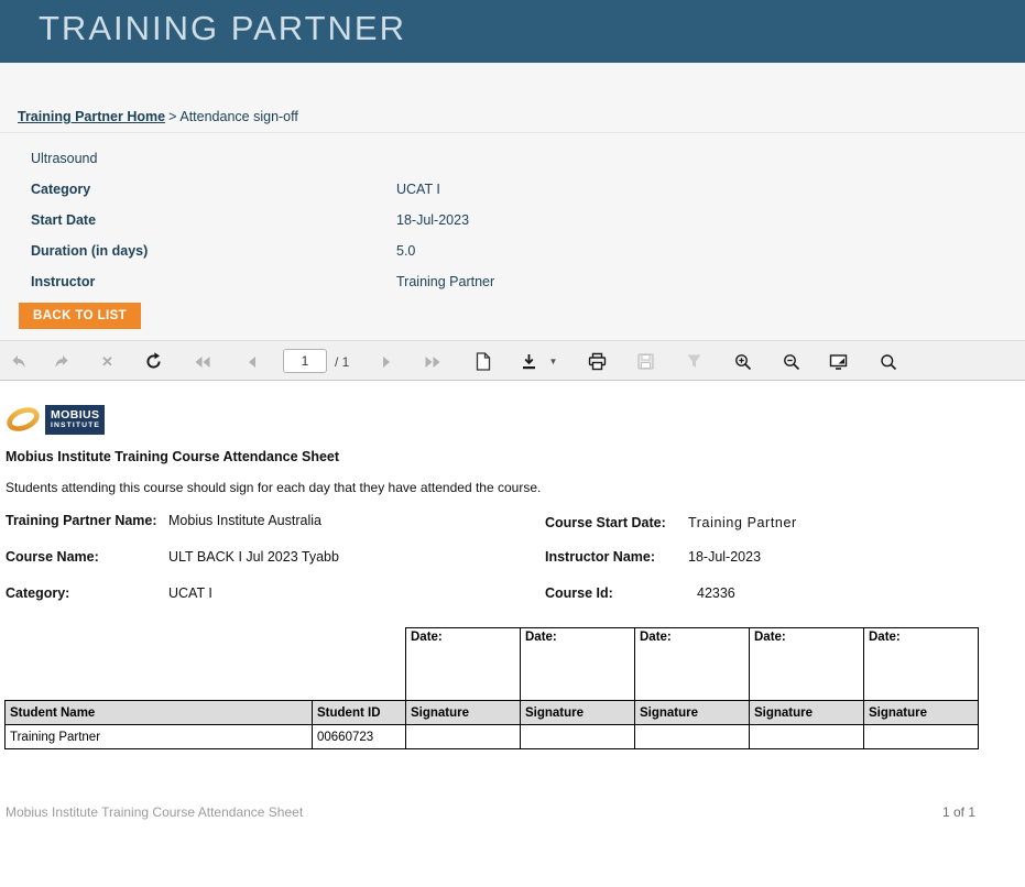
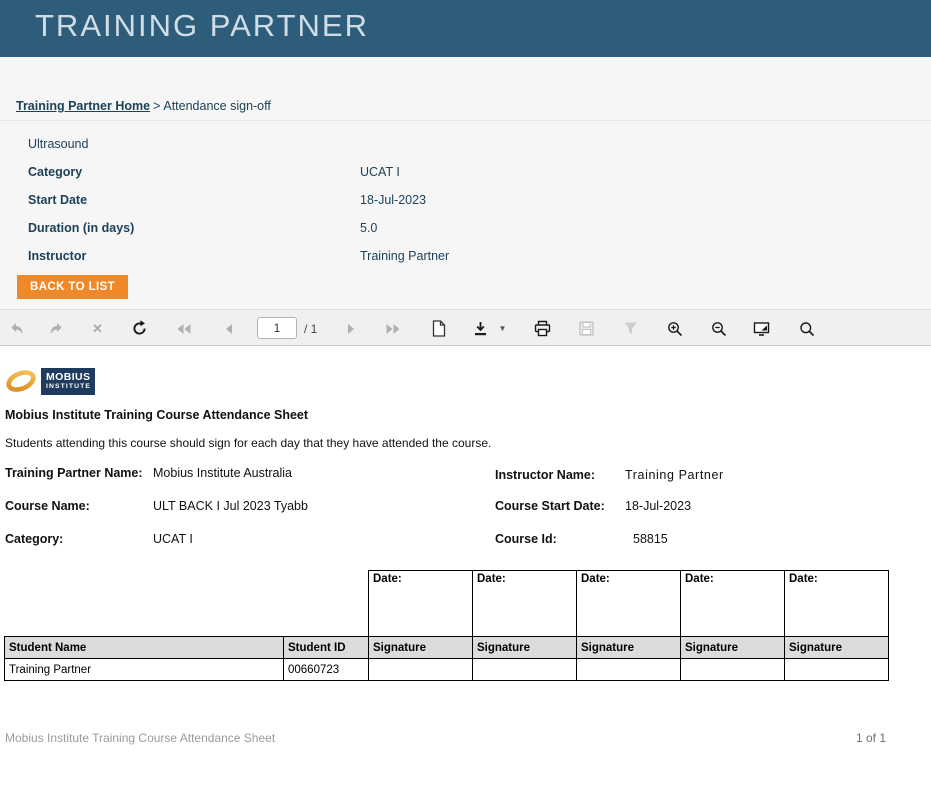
  TRAINING PARTNER
  Training Partner Home > Attendance sign-off
  Ultrasound
  Category
  UCAT I
  Start Date
  18-Jul-2023
  Duration (in days)
  5.0
  Instructor
  Training Partner
  BACK TO LIST
  ✕
  1
  / 1
  ▼
  MOBIUS
  Mobius Institute Training Course Attendance Sheet
  Students attending this course should sign for each day that they have attended the course.
  Training Partner Name:
  Mobius Institute Australia
  Course Name:
  ULT BACK I Jul 2023 Tyabb
  Category:
  UCAT I
- Course Start Date:
+ Instructor Name:
  Training Partner
- Instructor Name:
+ Course Start Date:
  18-Jul-2023
  Course Id:
- 42336
+ 58815
  	Date:	Date:	Date:	Date:	Date:
  Student Name	Student ID	Signature	Signature	Signature	Signature	Signature
  Training Partner	00660723
  Mobius Institute Training Course Attendance Sheet
  1 of 1
